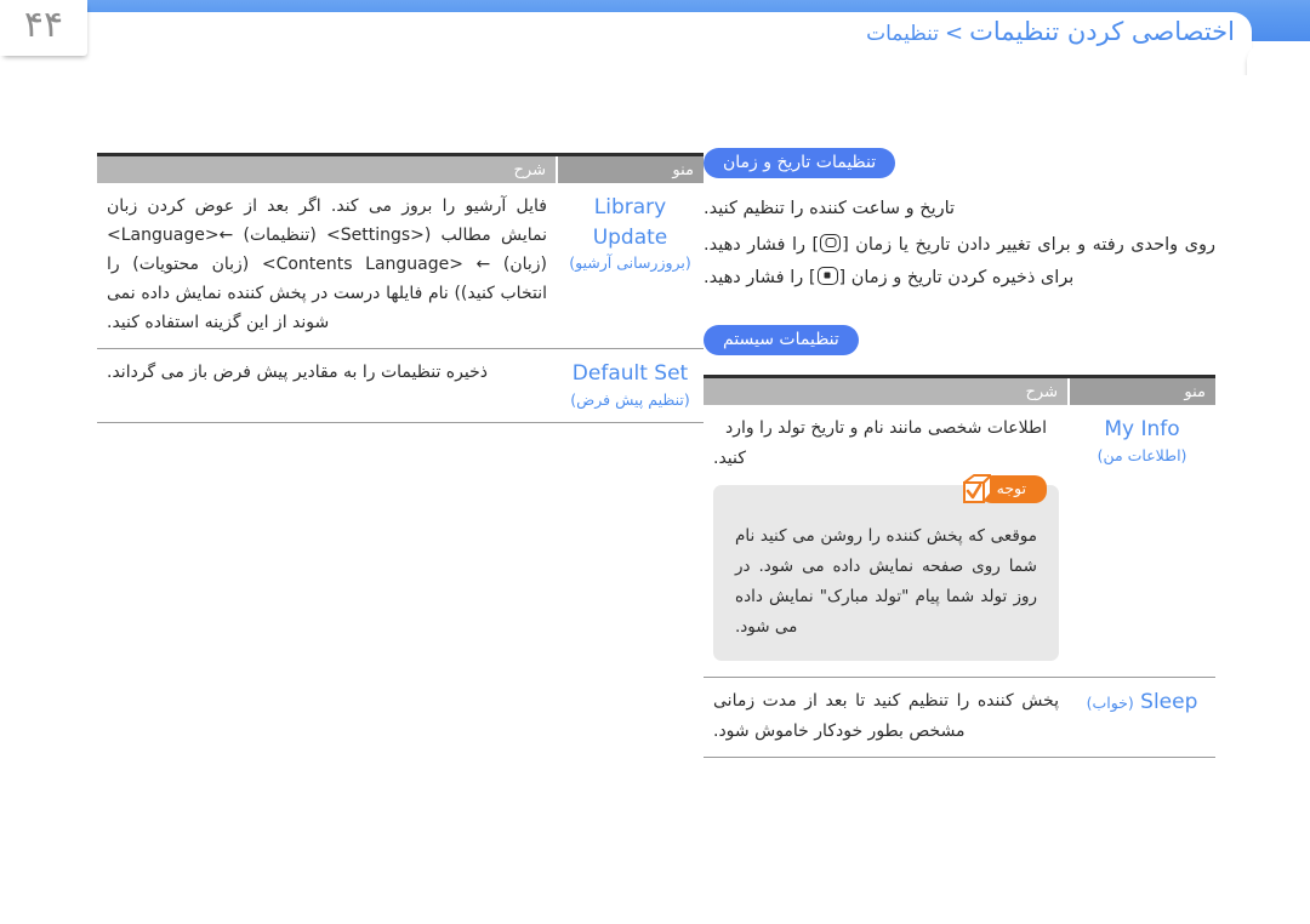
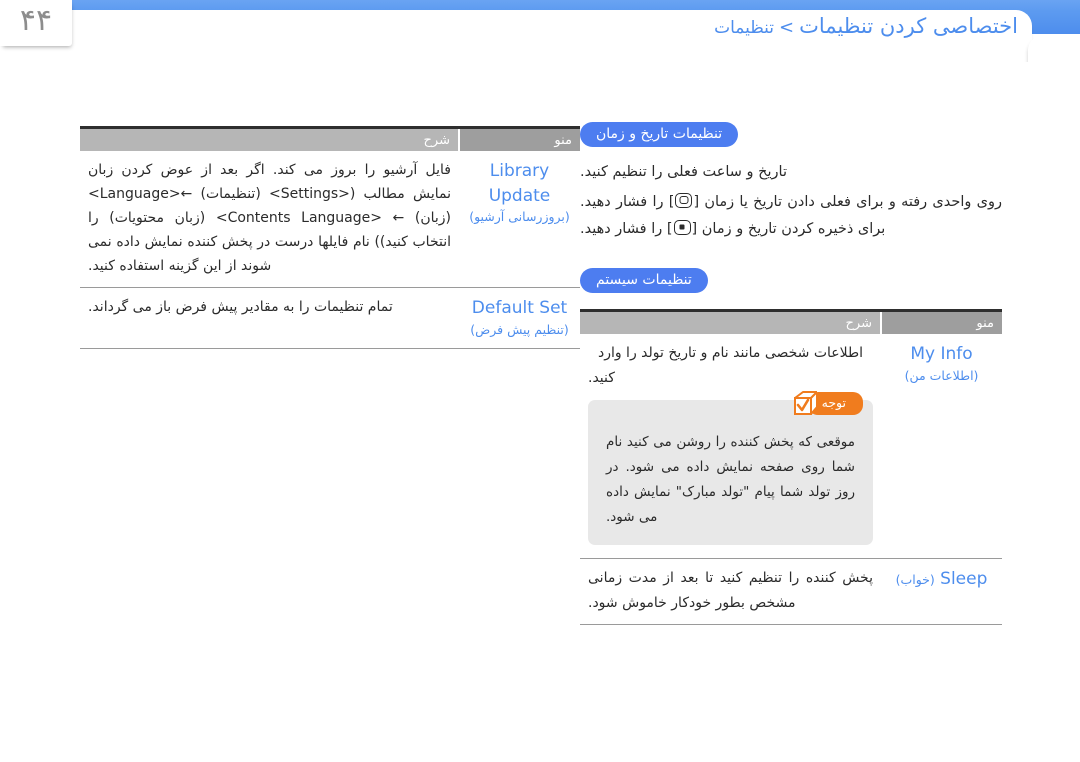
  ۴۴
  اختصاصی کردن تنظیمات>تنظیمات
  تنظیمات تاریخ و زمان
- تاریخ و ساعت کننده را تنظیم کنید.
+ تاریخ و ساعت فعلی را تنظیم کنید.
- روی واحدی رفته و برای تغییر دادن تاریخ یا زمان [] را فشار دهید. برای ذخیره کردن تاریخ و زمان [] را فشار دهید.
+ روی واحدی رفته و برای فعلی دادن تاریخ یا زمان [] را فشار دهید. برای ذخیره کردن تاریخ و زمان [] را فشار دهید.
  تنظیمات سیستم
  منو	شرح
  My Info (اطلاعات من)	اطلاعات شخصی مانند نام و تاریخ تولد را وارد کنید. توجه موقعی که پخش کننده را روشن می کنید نام شما روی صفحه نمایش داده می شود. در روز تولد شما پیام "تولد مبارک" نمایش داده می شود.
  Sleep (خواب)	پخش کننده را تنظیم کنید تا بعد از مدت زمانی مشخص بطور خودکار خاموش شود.
  منو	شرح
  Library Update (بروزرسانی آرشیو)	فایل آرشیو را بروز می کند. اگر بعد از عوض کردن زبان نمایش مطالب (<Settings> (تنظیمات) ←<Language> (زبان) ← <Contents Language> (زبان محتویات) را انتخاب کنید)) نام فایلها درست در پخش کننده نمایش داده نمی شوند از این گزینه استفاده کنید.
- Default Set (تنظیم پیش فرض)	ذخیره تنظیمات را به مقادیر پیش فرض باز می گرداند.
+ Default Set (تنظیم پیش فرض)	تمام تنظیمات را به مقادیر پیش فرض باز می گرداند.
